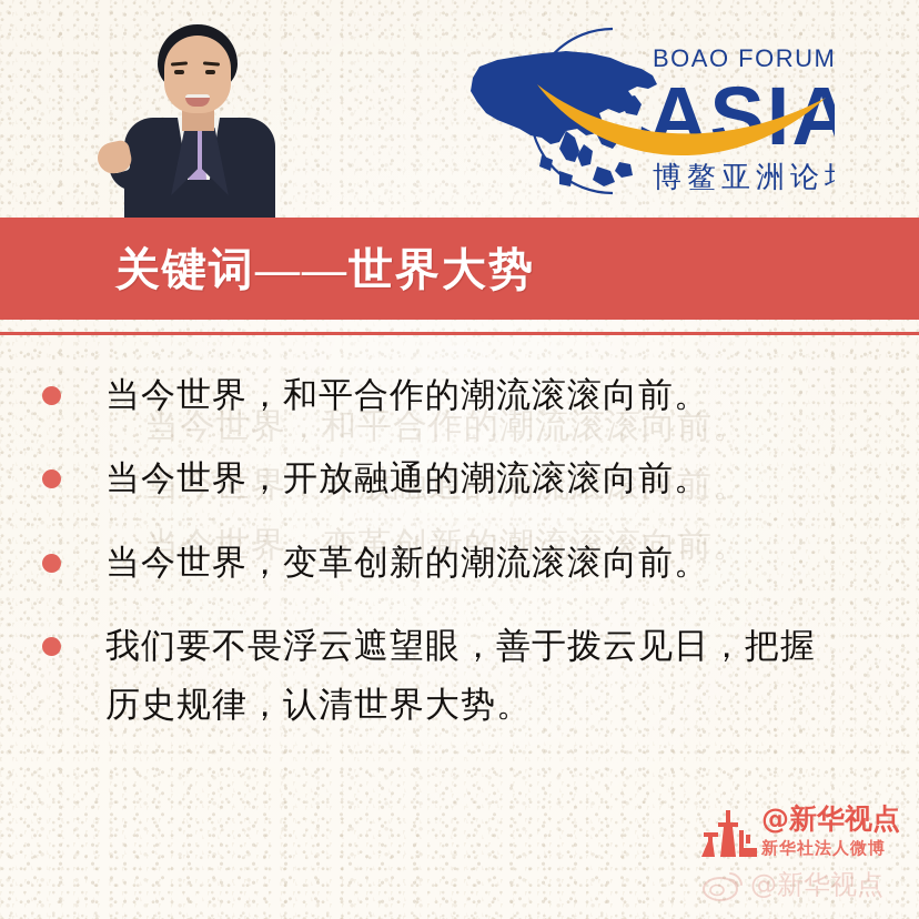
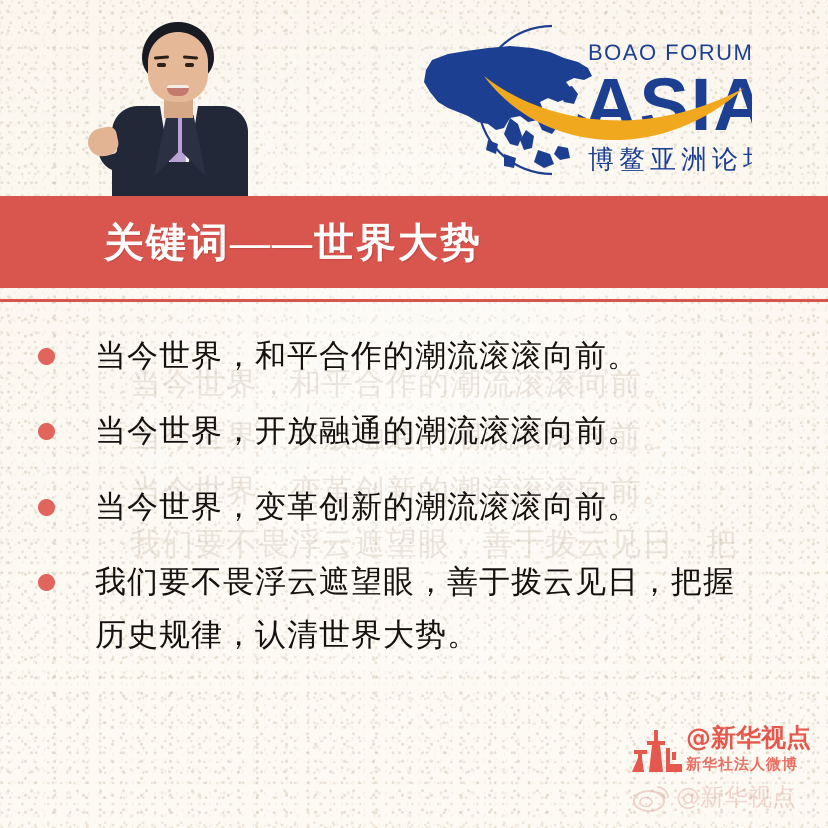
  BOAO FORUM
  ASIA
  博鳌亚洲论
  关键词——世界大势
  当今世界，和平合作的潮流滚滚向前。
  当今世界，开放融通的潮流滚滚向前。
  当今世界，变革创新的潮流滚滚向前。
+ 我们要不畏浮云遮望眼，善于拨云见日，把
  当今世界，和平合作的潮流滚滚向前。
  当今世界，开放融通的潮流滚滚向前。
  当今世界，变革创新的潮流滚滚向前。
  我们要不畏浮云遮望眼，善于拨云见日，把握历史规律，认清世界大势。
  @新华视点
  新华社法人微博
  @新华视点
